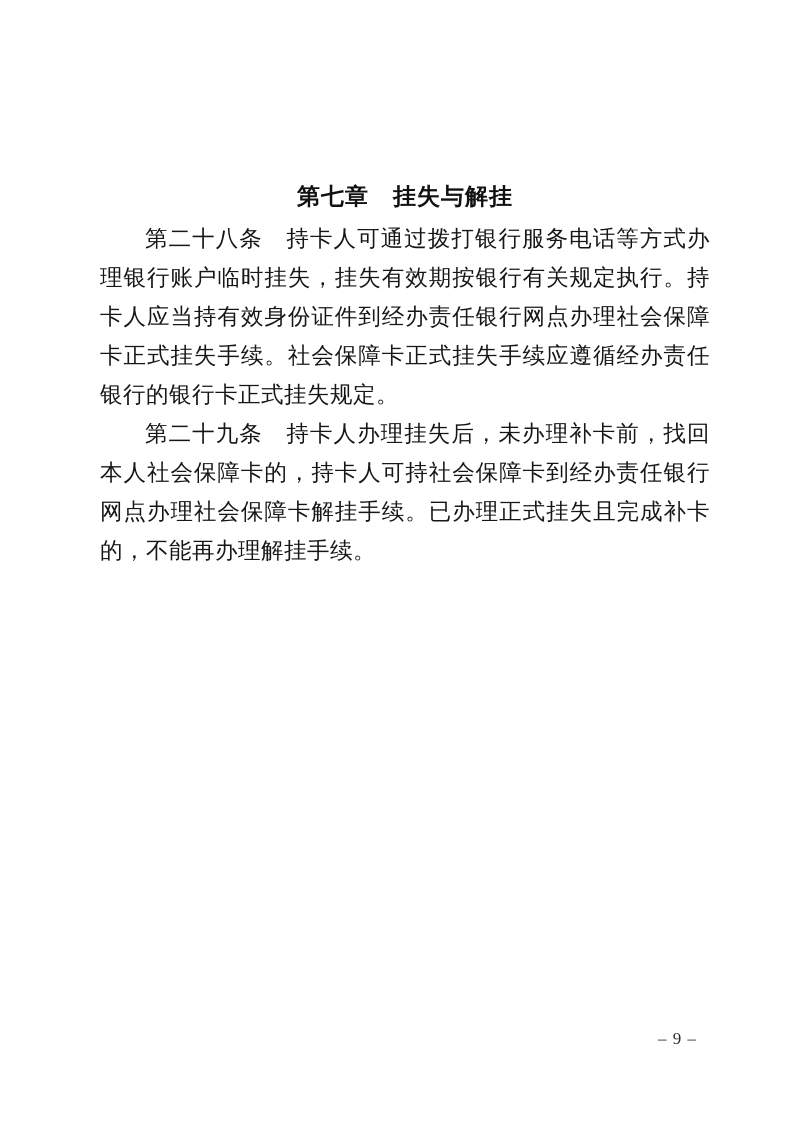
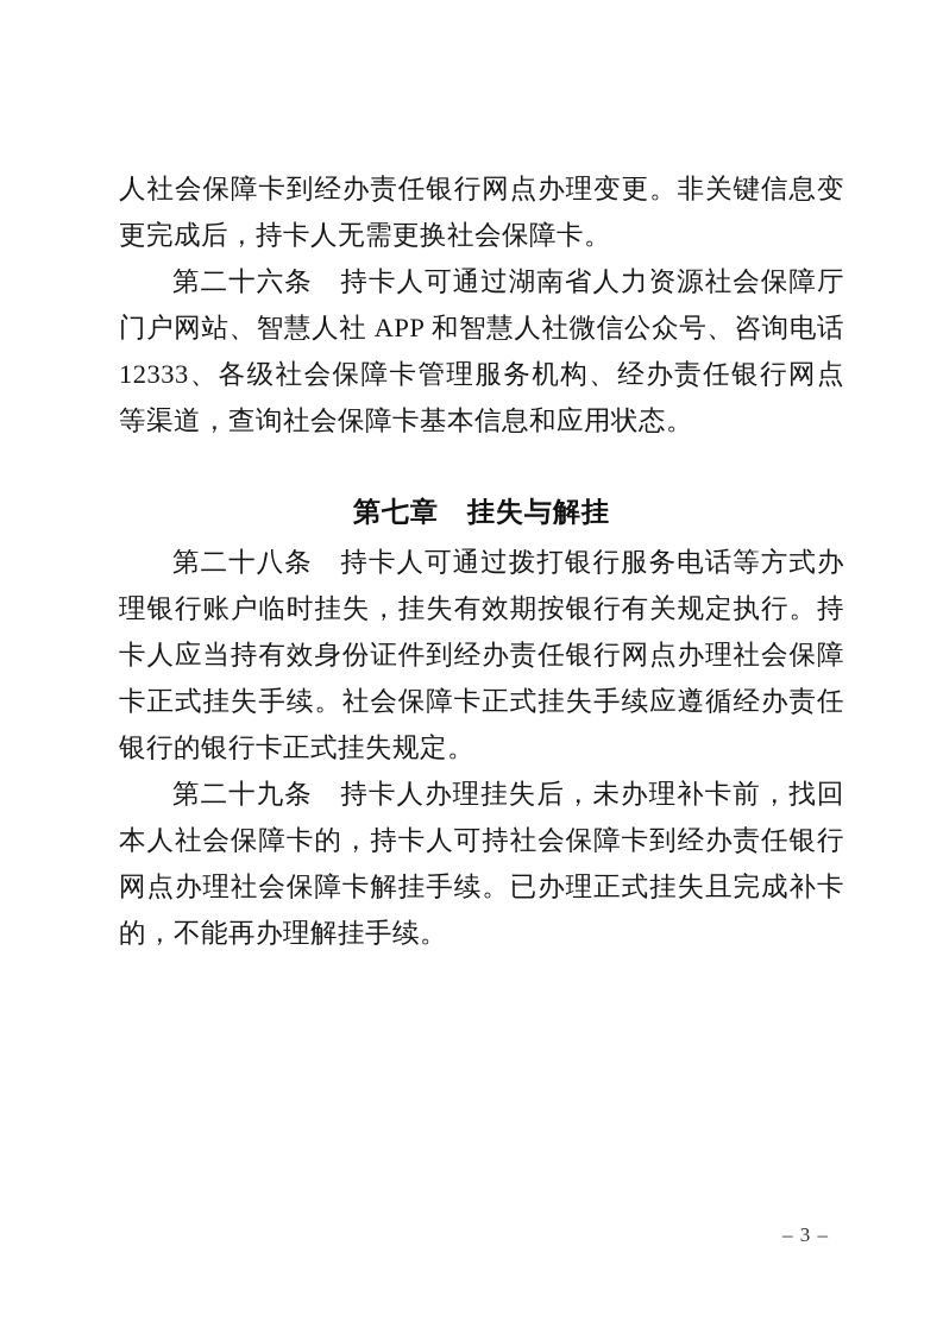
+ 人社会保障卡到经办责任银行网点办理变更。非关键信息变更完成后，持卡人无需更换社会保障卡。
+ 第二十六条 持卡人可通过湖南省人力资源社会保障厅门户网站、智慧人社 APP 和智慧人社微信公众号、咨询电话 12333、各级社会保障卡管理服务机构、经办责任银行网点等渠道，查询社会保障卡基本信息和应用状态。
  第七章 挂失与解挂
  第二十八条 持卡人可通过拨打银行服务电话等方式办理银行账户临时挂失，挂失有效期按银行有关规定执行。持卡人应当持有效身份证件到经办责任银行网点办理社会保障卡正式挂失手续。社会保障卡正式挂失手续应遵循经办责任银行的银行卡正式挂失规定。
  第二十九条 持卡人办理挂失后，未办理补卡前，找回本人社会保障卡的，持卡人可持社会保障卡到经办责任银行网点办理社会保障卡解挂手续。已办理正式挂失且完成补卡的，不能再办理解挂手续。
- – 9 –
+ – 3 –
